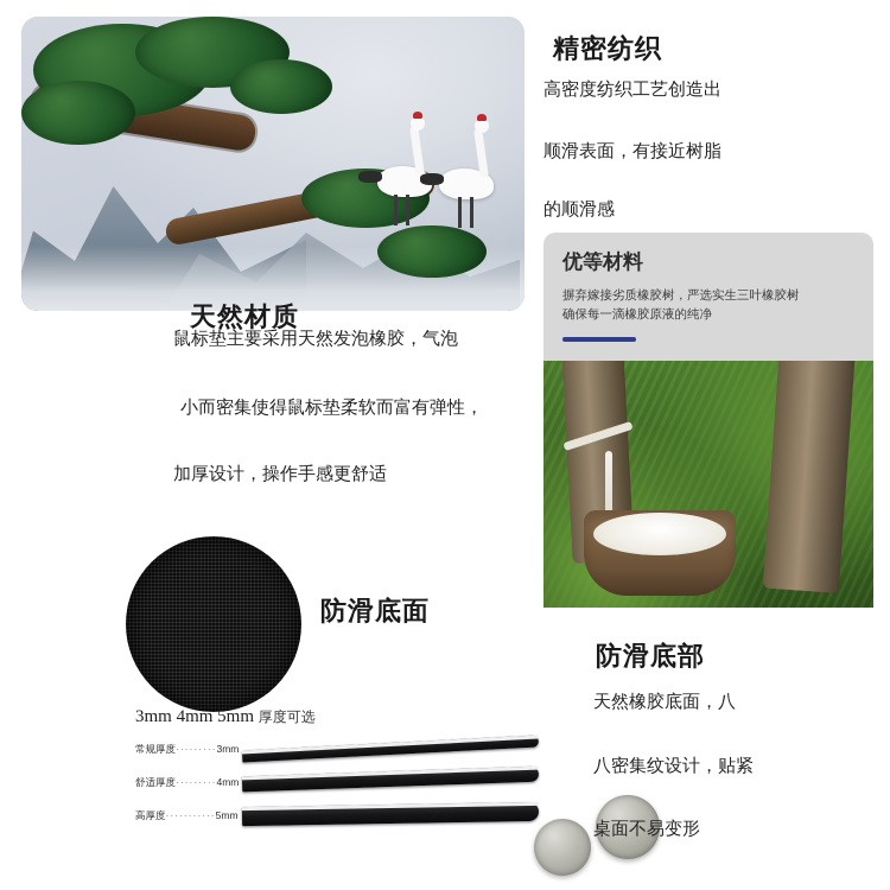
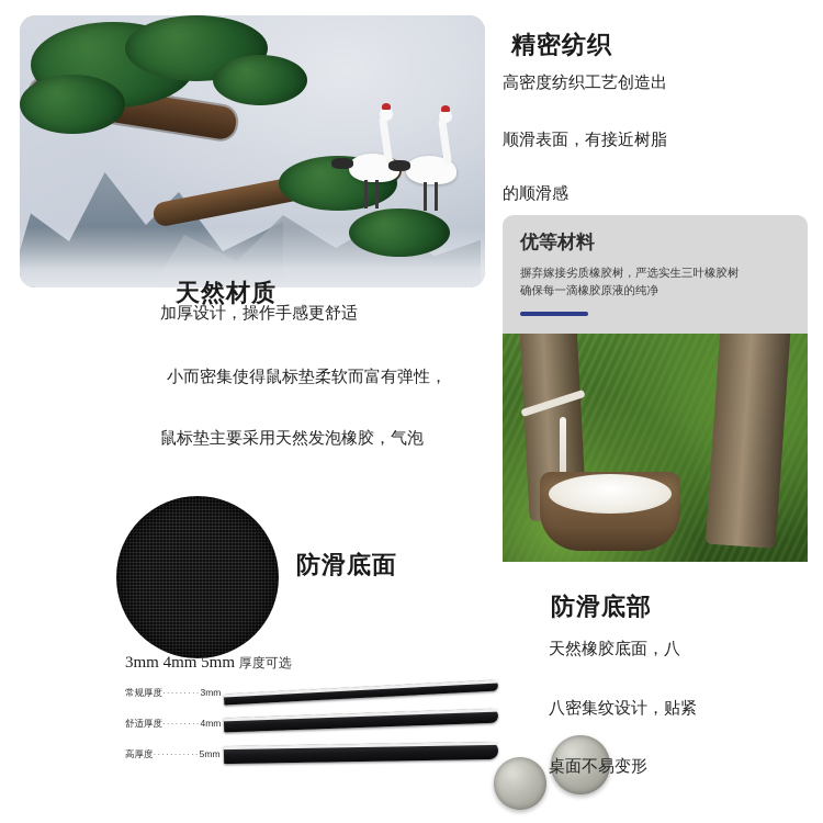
  精密纺织
  高密度纺织工艺创造出
  顺滑表面，有接近树脂
  的顺滑感
  优等材料
  摒弃嫁接劣质橡胶树，严选实生三叶橡胶树
  确保每一滴橡胶原液的纯净
  天然材质
- 鼠标垫主要采用天然发泡橡胶，气泡
+ 加厚设计，操作手感更舒适
  小而密集使得鼠标垫柔软而富有弹性，
- 加厚设计，操作手感更舒适
+ 鼠标垫主要采用天然发泡橡胶，气泡
  防滑底面
  3mm 4mm 5mm 厚度可选
  常规厚度·········3mm
  舒适厚度·········4mm
  高厚度···········5mm
  防滑底部
  天然橡胶底面，八
  八密集纹设计，贴紧
  桌面不易变形
